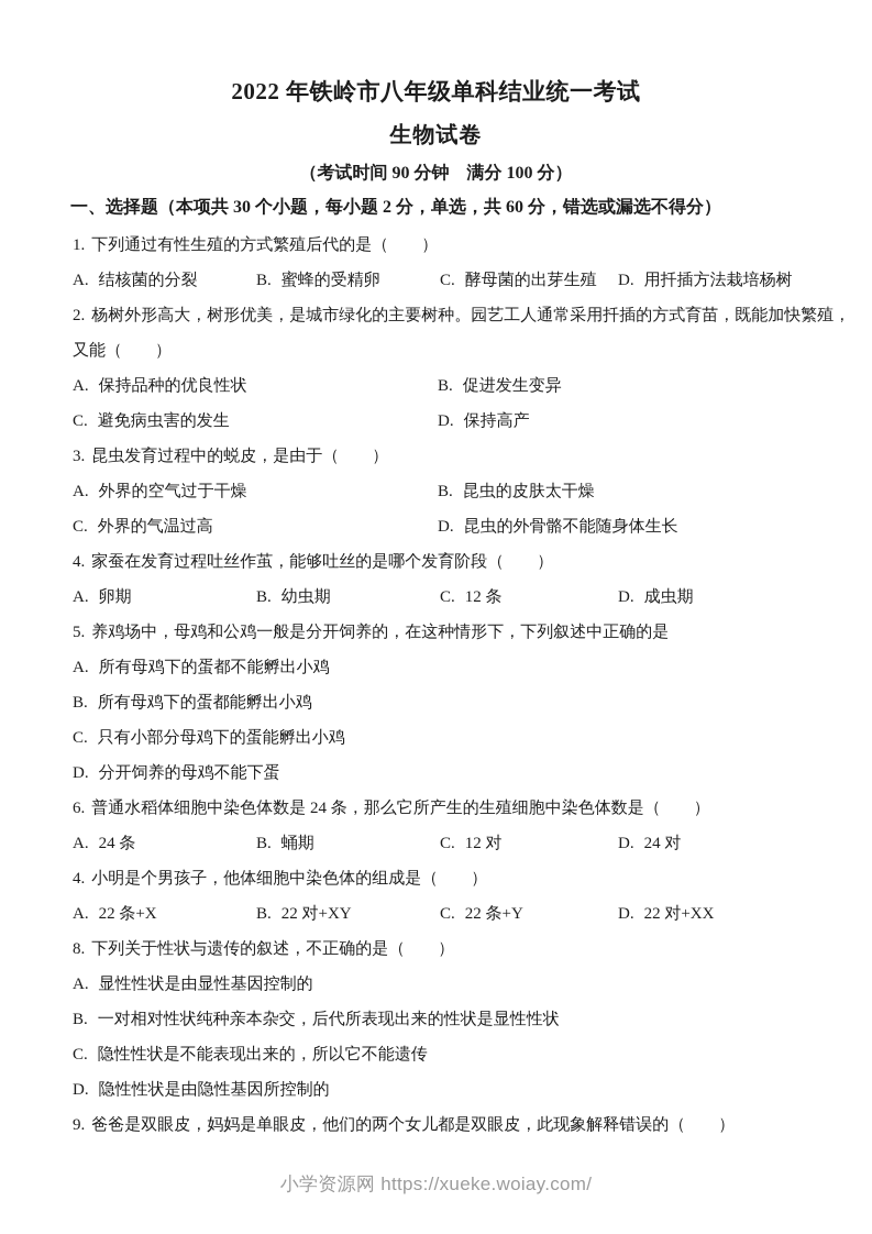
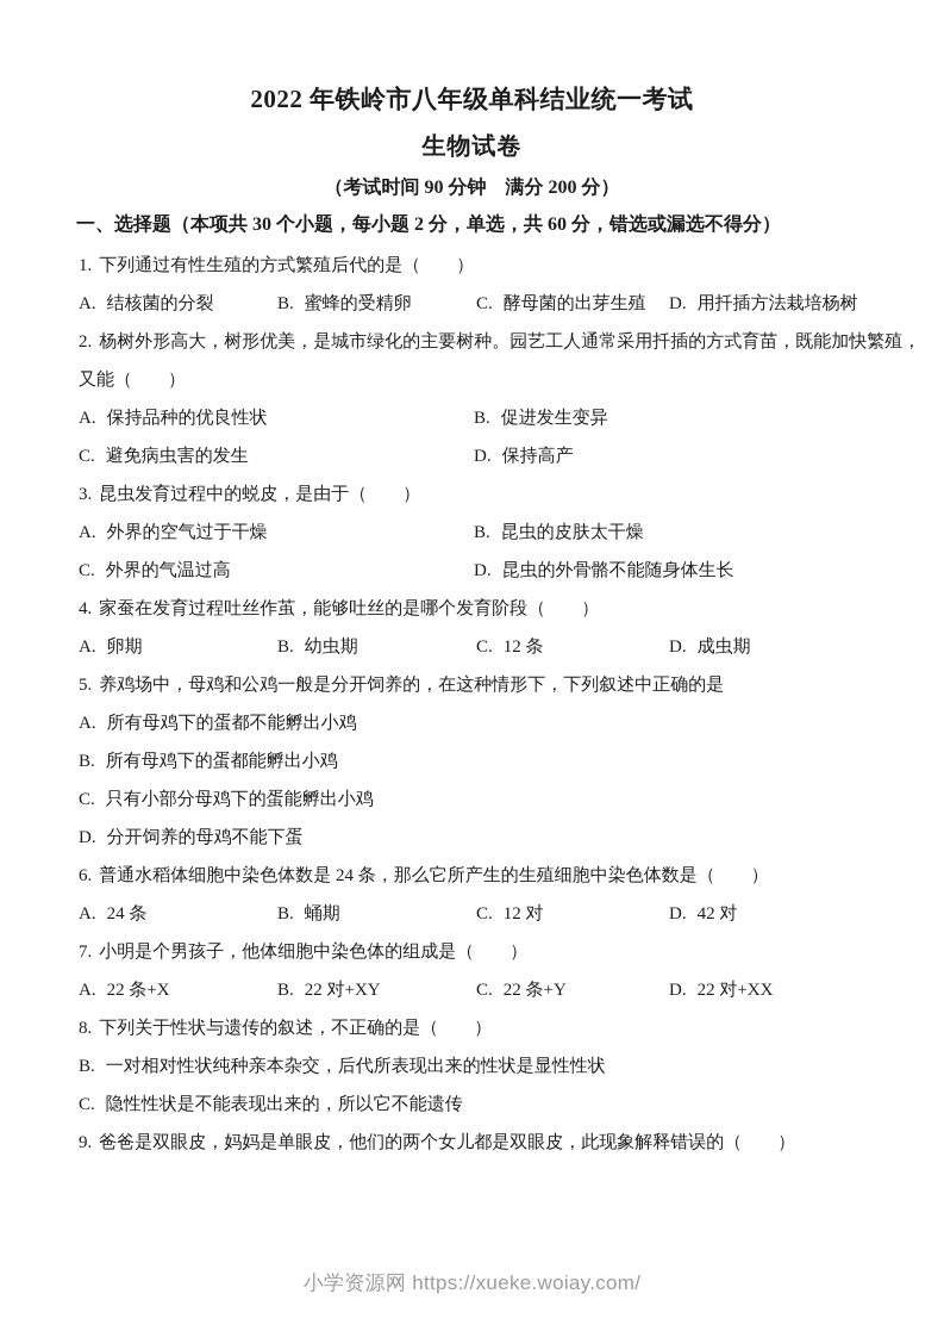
  2022 年铁岭市八年级单科结业统一考试
  生物试卷
- （考试时间 90 分钟 满分 100 分）
+ （考试时间 90 分钟 满分 200 分）
  一、选择题（本项共 30 个小题，每小题 2 分，单选，共 60 分，错选或漏选不得分）
  1. 下列通过有性生殖的方式繁殖后代的是（ ）
  A. 结核菌的分裂
  B. 蜜蜂的受精卵
  C. 酵母菌的出芽生殖
  D. 用扦插方法栽培杨树
  2. 杨树外形高大，树形优美，是城市绿化的主要树种。园艺工人通常采用扦插的方式育苗，既能加快繁殖，
  又能（ ）
  A. 保持品种的优良性状
  B. 促进发生变异
  C. 避免病虫害的发生
  D. 保持高产
  3. 昆虫发育过程中的蜕皮，是由于（ ）
  A. 外界的空气过于干燥
  B. 昆虫的皮肤太干燥
  C. 外界的气温过高
  D. 昆虫的外骨骼不能随身体生长
  4. 家蚕在发育过程吐丝作茧，能够吐丝的是哪个发育阶段（ ）
  A. 卵期
  B. 幼虫期
  C. 12 条
  D. 成虫期
  5. 养鸡场中，母鸡和公鸡一般是分开饲养的，在这种情形下，下列叙述中正确的是
  A. 所有母鸡下的蛋都不能孵出小鸡
  B. 所有母鸡下的蛋都能孵出小鸡
  C. 只有小部分母鸡下的蛋能孵出小鸡
  D. 分开饲养的母鸡不能下蛋
  6. 普通水稻体细胞中染色体数是 24 条，那么它所产生的生殖细胞中染色体数是（ ）
  A. 24 条
  B. 蛹期
  C. 12 对
- D. 24 对
+ D. 42 对
- 4. 小明是个男孩子，他体细胞中染色体的组成是（ ）
+ 7. 小明是个男孩子，他体细胞中染色体的组成是（ ）
  A. 22 条+X
  B. 22 对+XY
  C. 22 条+Y
  D. 22 对+XX
  8. 下列关于性状与遗传的叙述，不正确的是（ ）
- A. 显性性状是由显性基因控制的
  B. 一对相对性状纯种亲本杂交，后代所表现出来的性状是显性性状
  C. 隐性性状是不能表现出来的，所以它不能遗传
- D. 隐性性状是由隐性基因所控制的
  9. 爸爸是双眼皮，妈妈是单眼皮，他们的两个女儿都是双眼皮，此现象解释错误的（ ）
  小学资源网 https://xueke.woiay.com/
